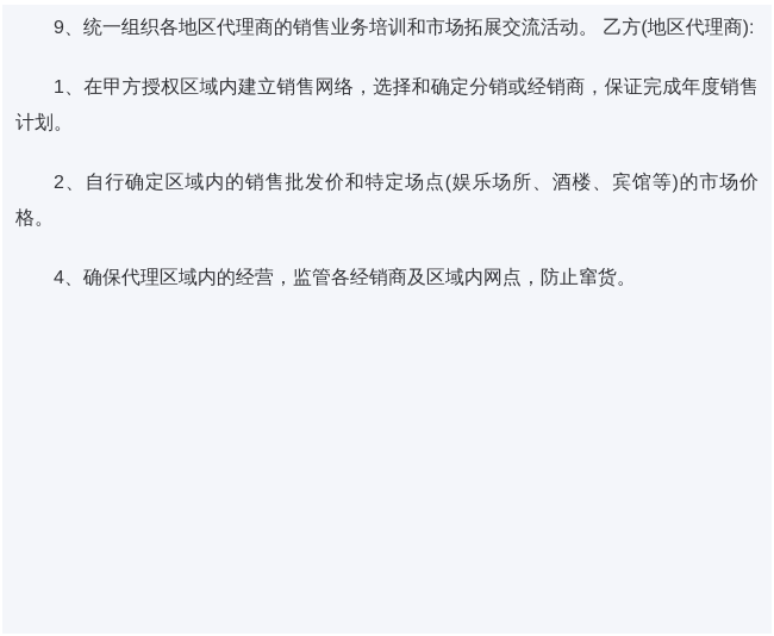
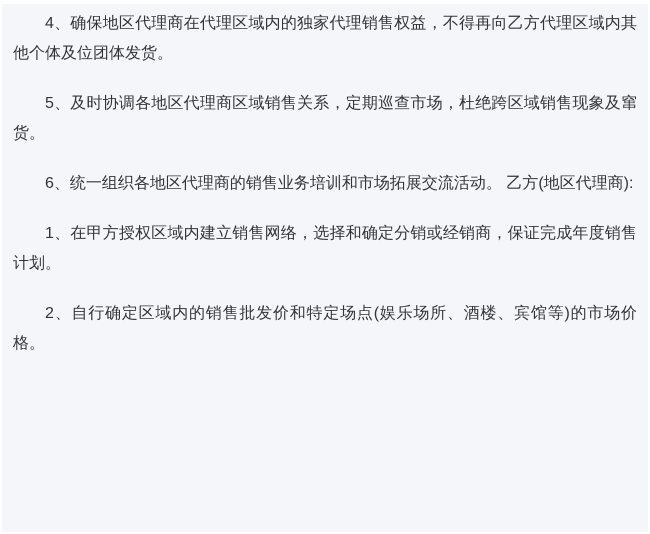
+ 4、确保地区代理商在代理区域内的独家代理销售权益，不得再向乙方代理区域内其他个体及位团体发货。
+ 5、及时协调各地区代理商区域销售关系，定期巡查市场，杜绝跨区域销售现象及窜货。
- 9、统一组织各地区代理商的销售业务培训和市场拓展交流活动。 乙方(地区代理商):
+ 6、统一组织各地区代理商的销售业务培训和市场拓展交流活动。 乙方(地区代理商):
  1、在甲方授权区域内建立销售网络，选择和确定分销或经销商，保证完成年度销售计划。
  2、自行确定区域内的销售批发价和特定场点(娱乐场所、酒楼、宾馆等)的市场价格。
- 4、确保代理区域内的经营，监管各经销商及区域内网点，防止窜货。
